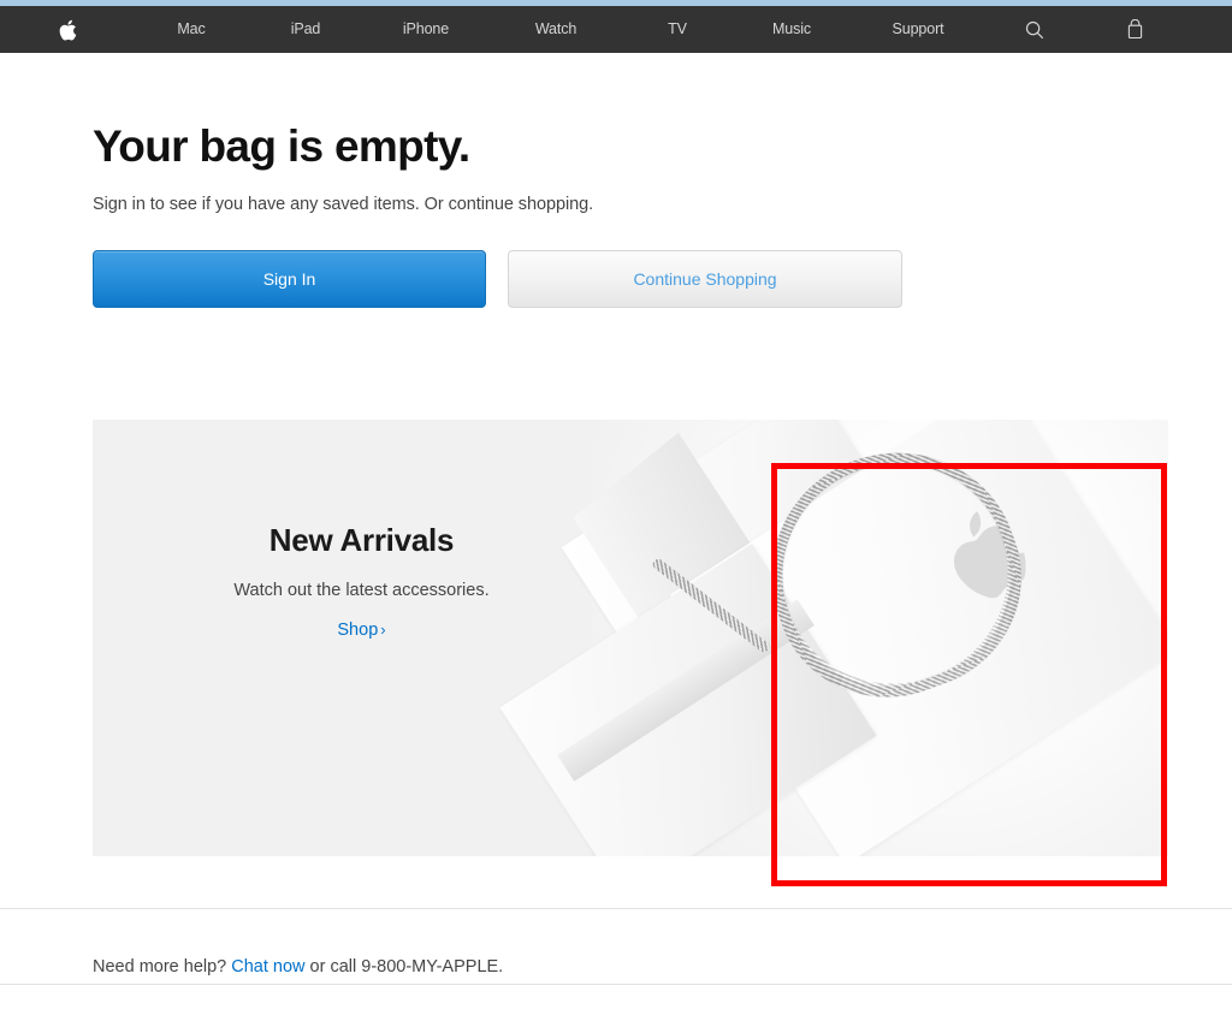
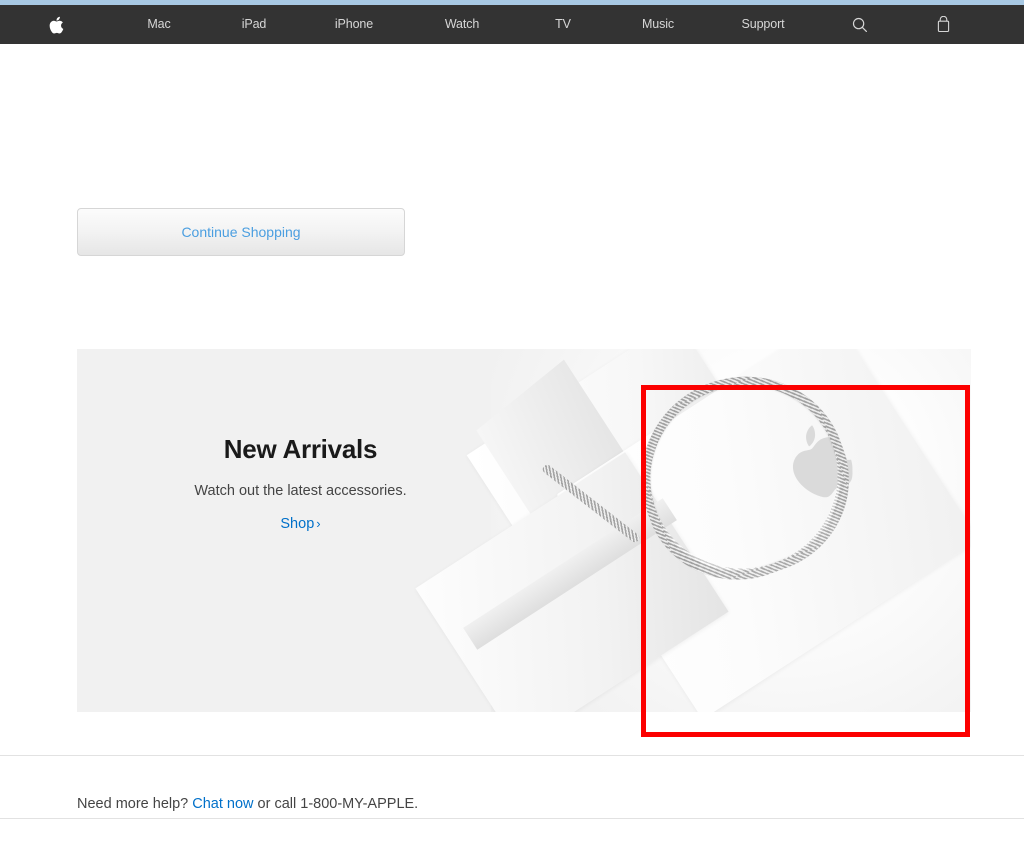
  Mac
  iPad
  iPhone
  Watch
  TV
  Music
  Support
- Your bag is empty.
- Sign in to see if you have any saved items. Or continue shopping.
- Sign In
  Continue Shopping
  New Arrivals
  Watch out the latest accessories.
  Shop ›
- Need more help? Chat now or call 9-800-MY-APPLE.
+ Need more help? Chat now or call 1-800-MY-APPLE.
